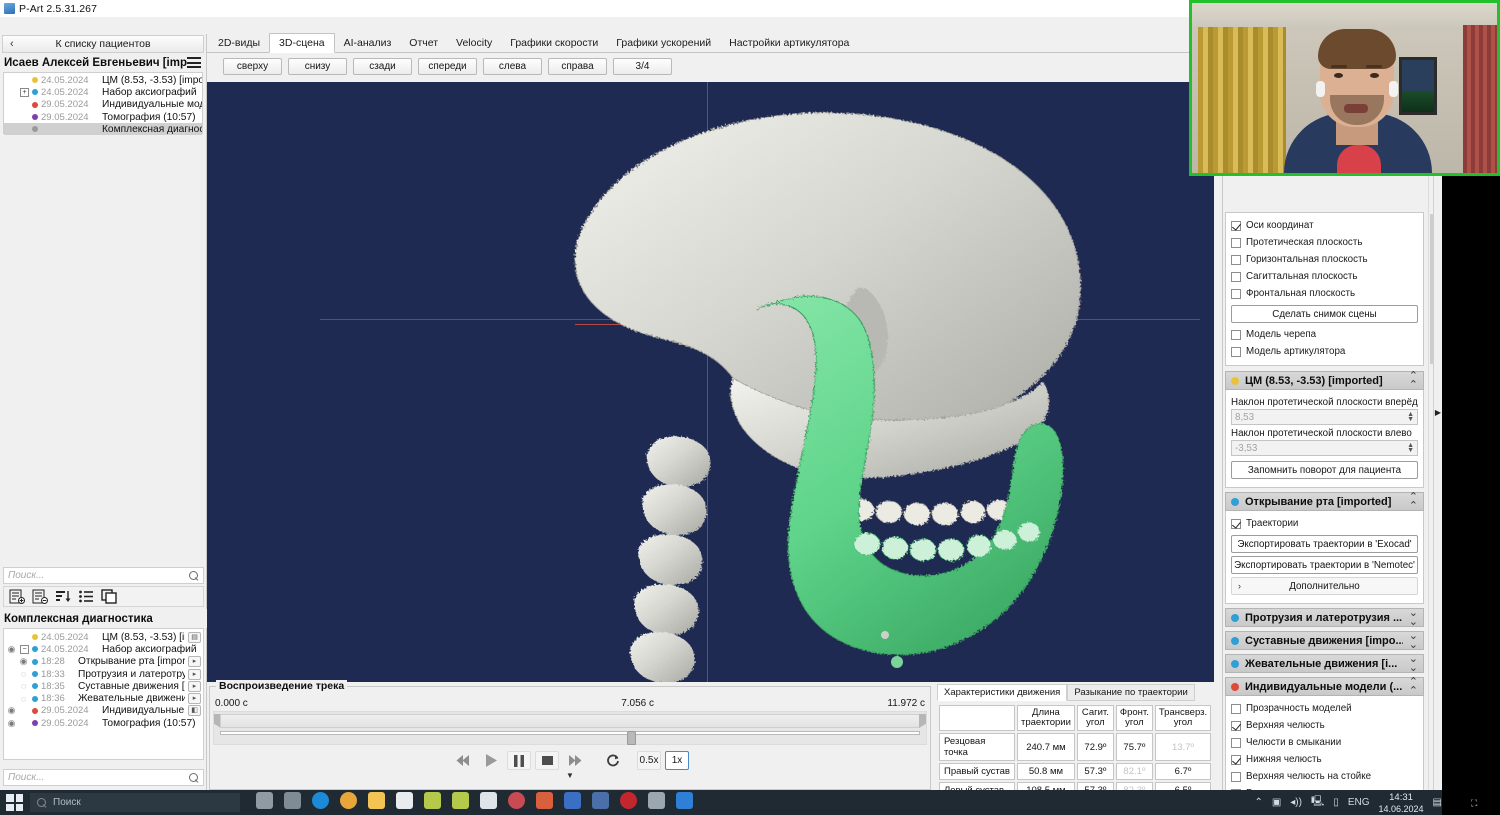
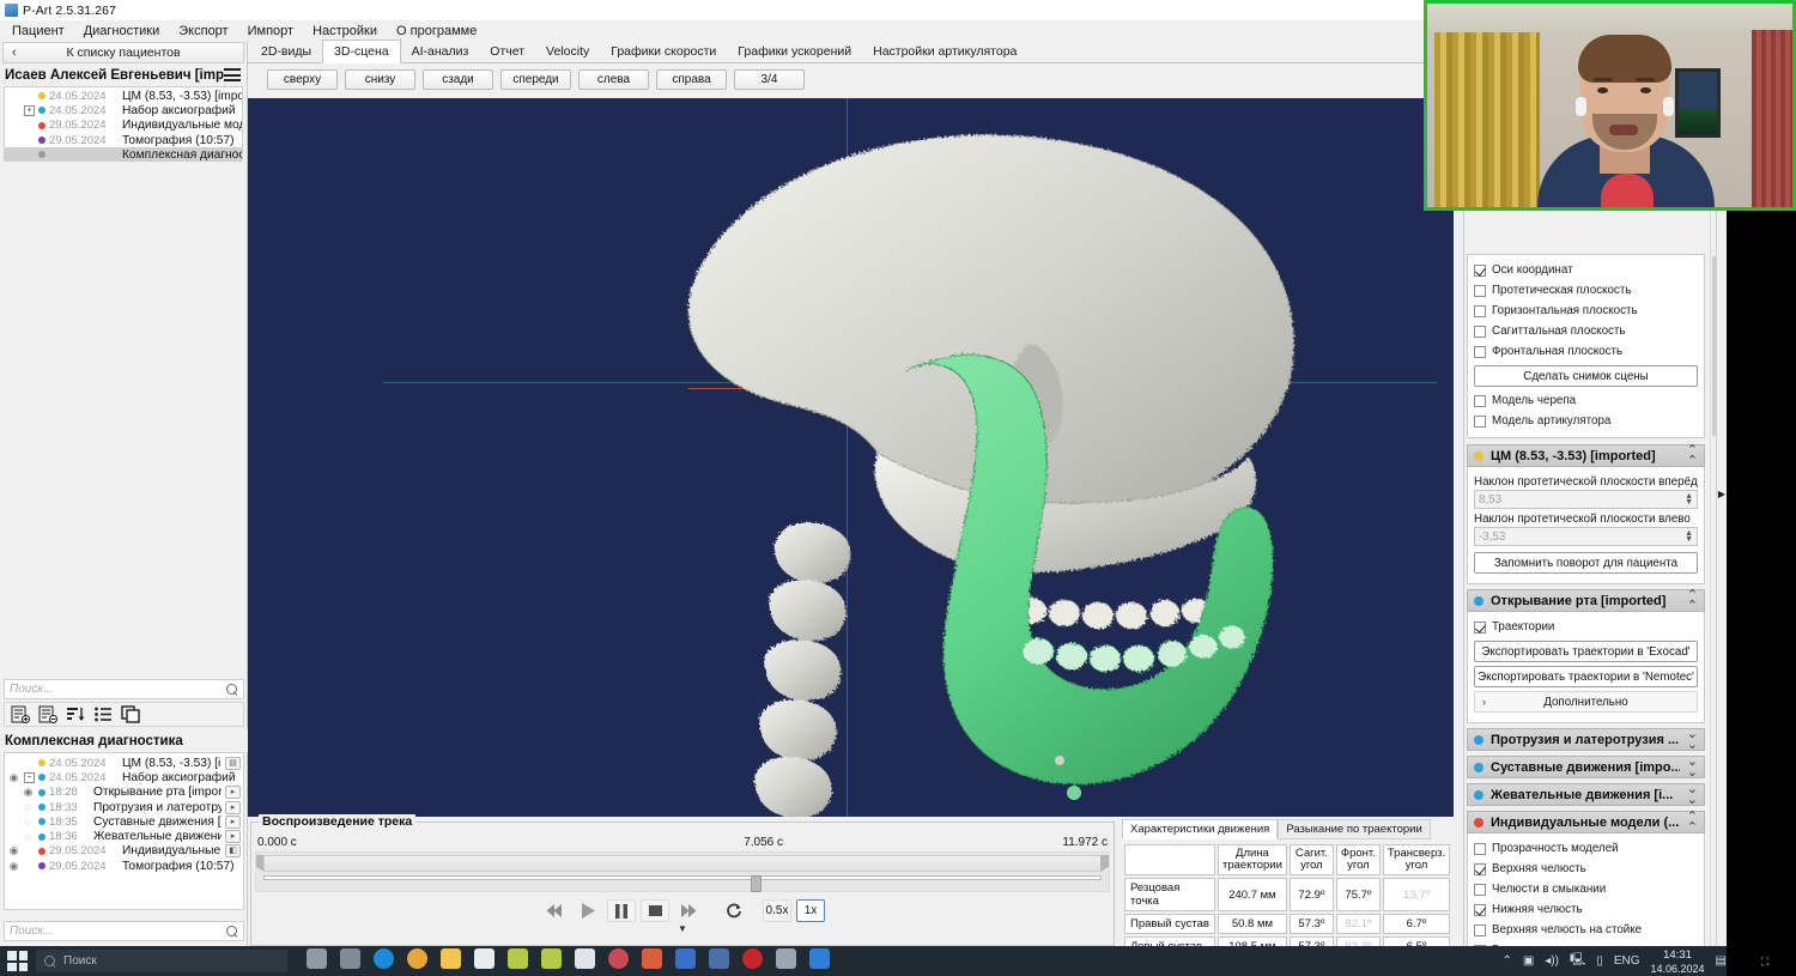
  P-Art 2.5.31.267
+ Пациент
+ Диагностики
+ Экспорт
+ Импорт
+ Настройки
+ О программе
  ‹
  К списку пациентов
  Исаев Алексей Евгеньевич [imp
  24.05.2024
  ЦМ (8.53, -3.53) [impo
  24.05.2024
  Набор аксиографий
  29.05.2024
  Индивидуальные мо
  29.05.2024
  Томография (10:57)
  Комплексная диагнос
  Поиск...
  Комплексная диагностика
  24.05.2024
  ЦМ (8.53, -3.53) [i
  ◉
  24.05.2024
  Набор аксиографий
  ◉
  18:28
  Открывание рта [impor
  ◌
  18:33
  Протрузия и латеротру
  ◌
  18:35
  Суставные движения [
  ◌
  18:36
  Жевательные движени
  ◉
  29.05.2024
  Индивидуальные
  ◉
  29.05.2024
  Томография (10:57)
  Поиск...
  2D-виды
  3D-сцена
  AI-анализ
  Отчет
  Velocity
  Графики скорости
  Графики ускорений
  Настройки артикулятора
  сверху
  снизу
  сзади
  спереди
  слева
  справа
  3/4
  Воспроизведение трека
  0.000 с
  7.056 с
  11.972 с
  0.5x
  1x
  ▼
  Характеристики движения
  Разыкание по траектории
  	Длина траектории	Сагит. угол	Фронт. угол	Трансверз. угол
  Резцовая точка	240.7 мм	72.9º	75.7º	13.7º
  Правый сустав	50.8 мм	57.3º	82.1º	6.7º
  Оси координат
  Протетическая плоскость
  Горизонтальная плоскость
  Сагиттальная плоскость
  Фронтальная плоскость
  Сделать снимок сцены
  Модель черепа
  Модель артикулятора
  ЦМ (8.53, -3.53) [imported]
  ⌃
  ⌃
  Наклон протетической плоскости вперёд
  8,53
  Наклон протетической плоскости влево
  -3,53
  Запомнить поворот для пациента
  Открывание рта [imported]
  ⌃
  ⌃
  Траектории
  Экспортировать траектории в 'Exocad'
  Экспортировать траектории в 'Nemotec'
  ›
  Дополнительно
  Протрузия и латеротрузия ...
  ⌄
  ⌄
  Суставные движения [impo..
  ⌄
  ⌄
  Жевательные движения [i...
  ⌄
  ⌄
  Индивидуальные модели (...
  ⌃
  ⌃
  Прозрачность моделей
  Верхняя челюсть
  Челюсти в смыкании
  Нижняя челюсть
  Верхняя челюсть на стойке
  ▶
  Поиск
  ⌃
  ▣
  ◂))
  🖳
  ▯
  ENG
  14:31
  14.06.2024
  ▤
  ⛶
